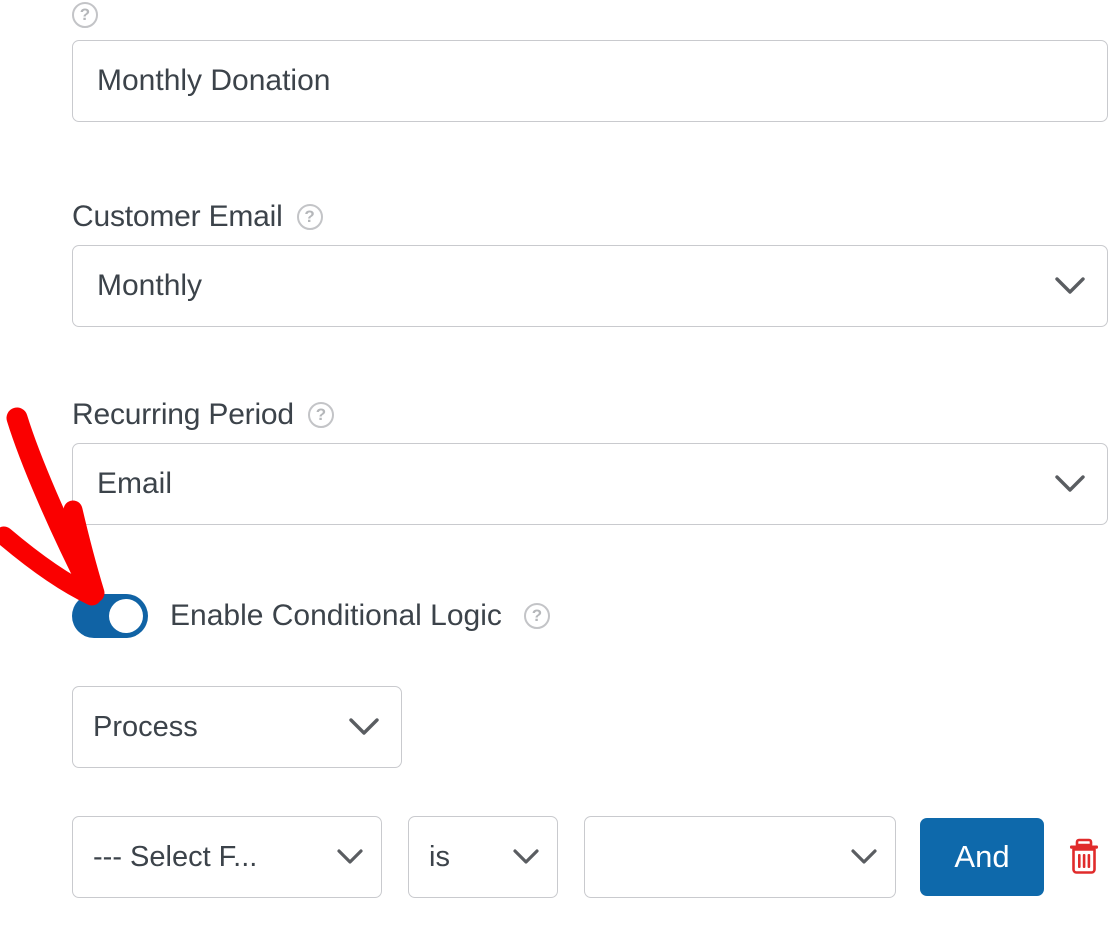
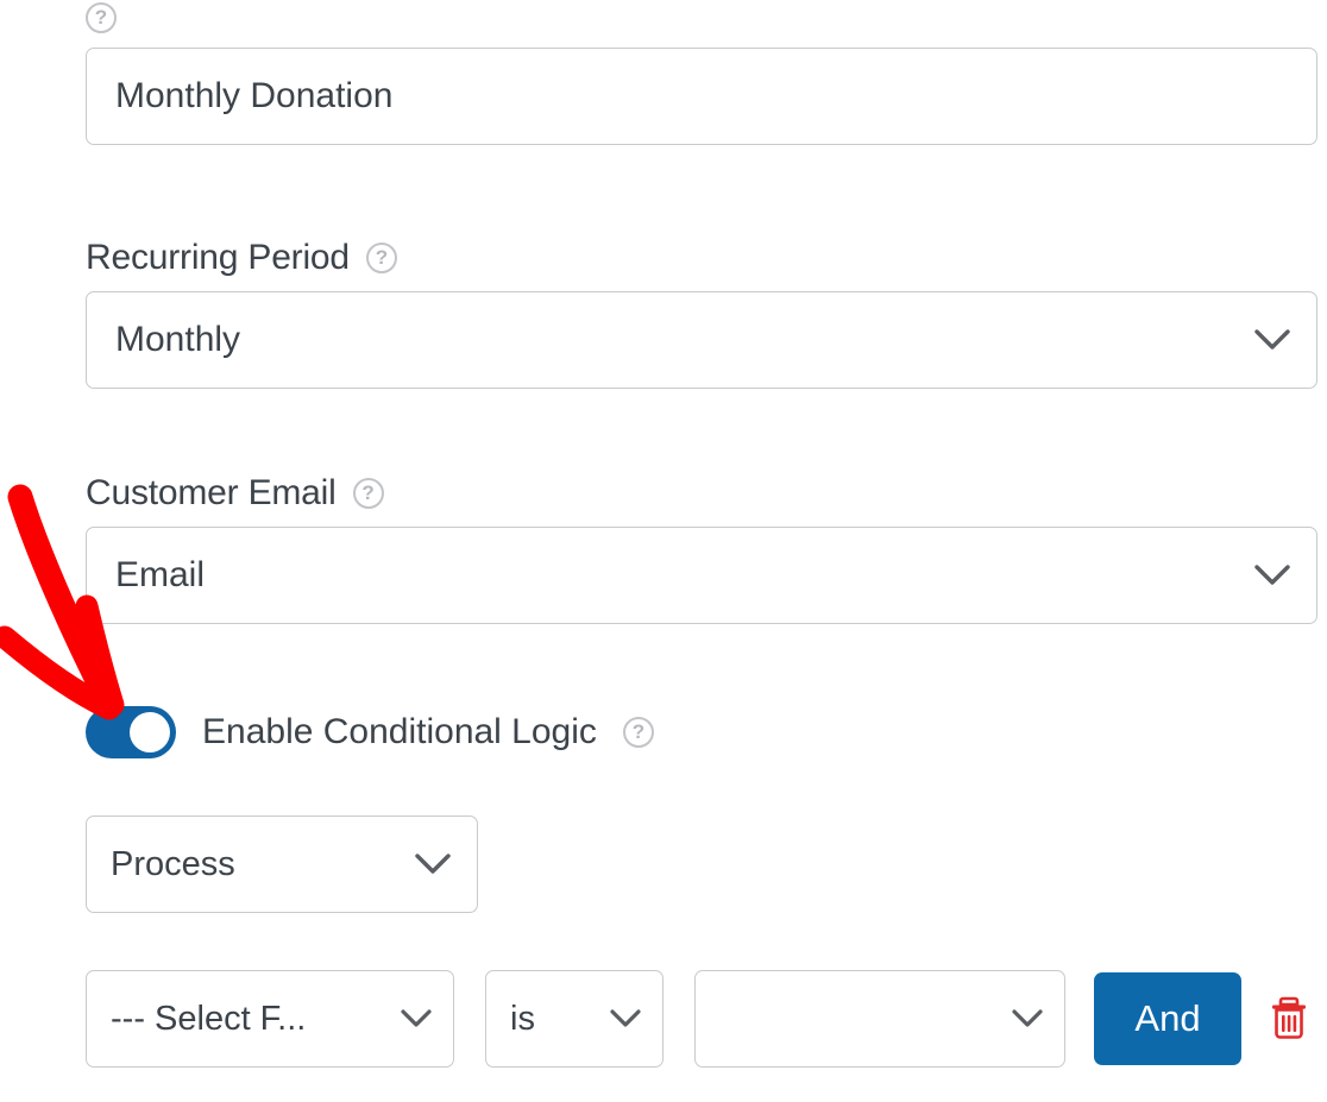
  ?
  Monthly Donation
- Customer Email
+ Recurring Period
  ?
  Monthly
- Recurring Period
+ Customer Email
  ?
  Email
  Enable Conditional Logic
  ?
  Process
  --- Select F...
  is
  And
